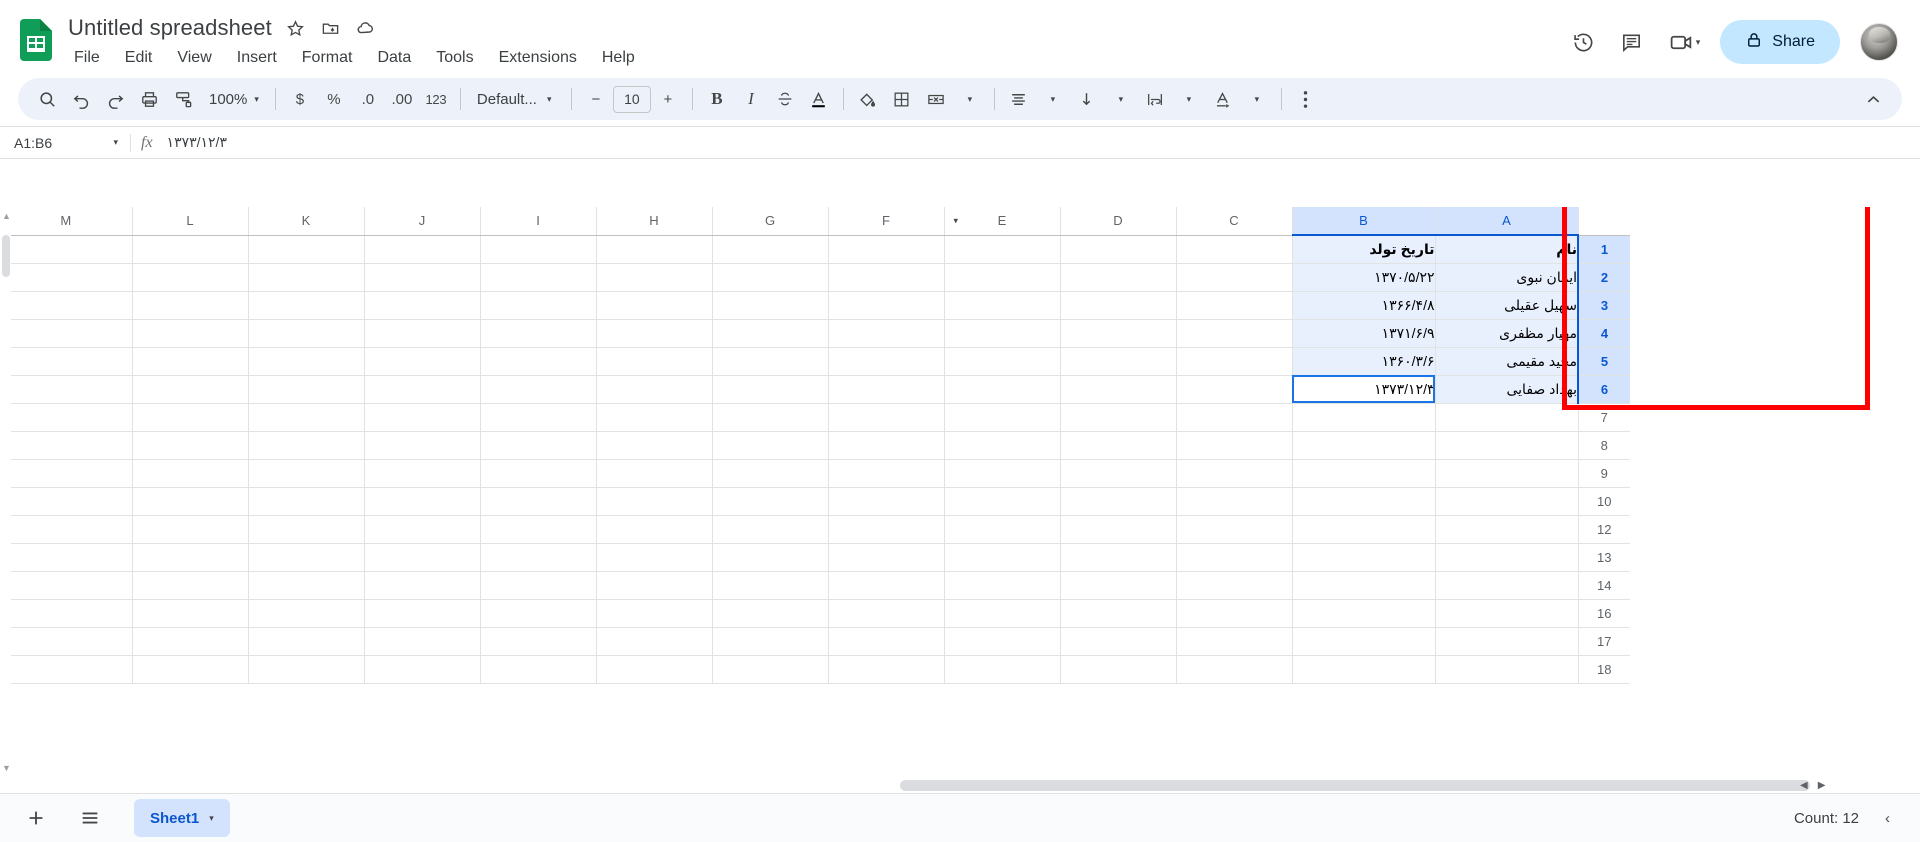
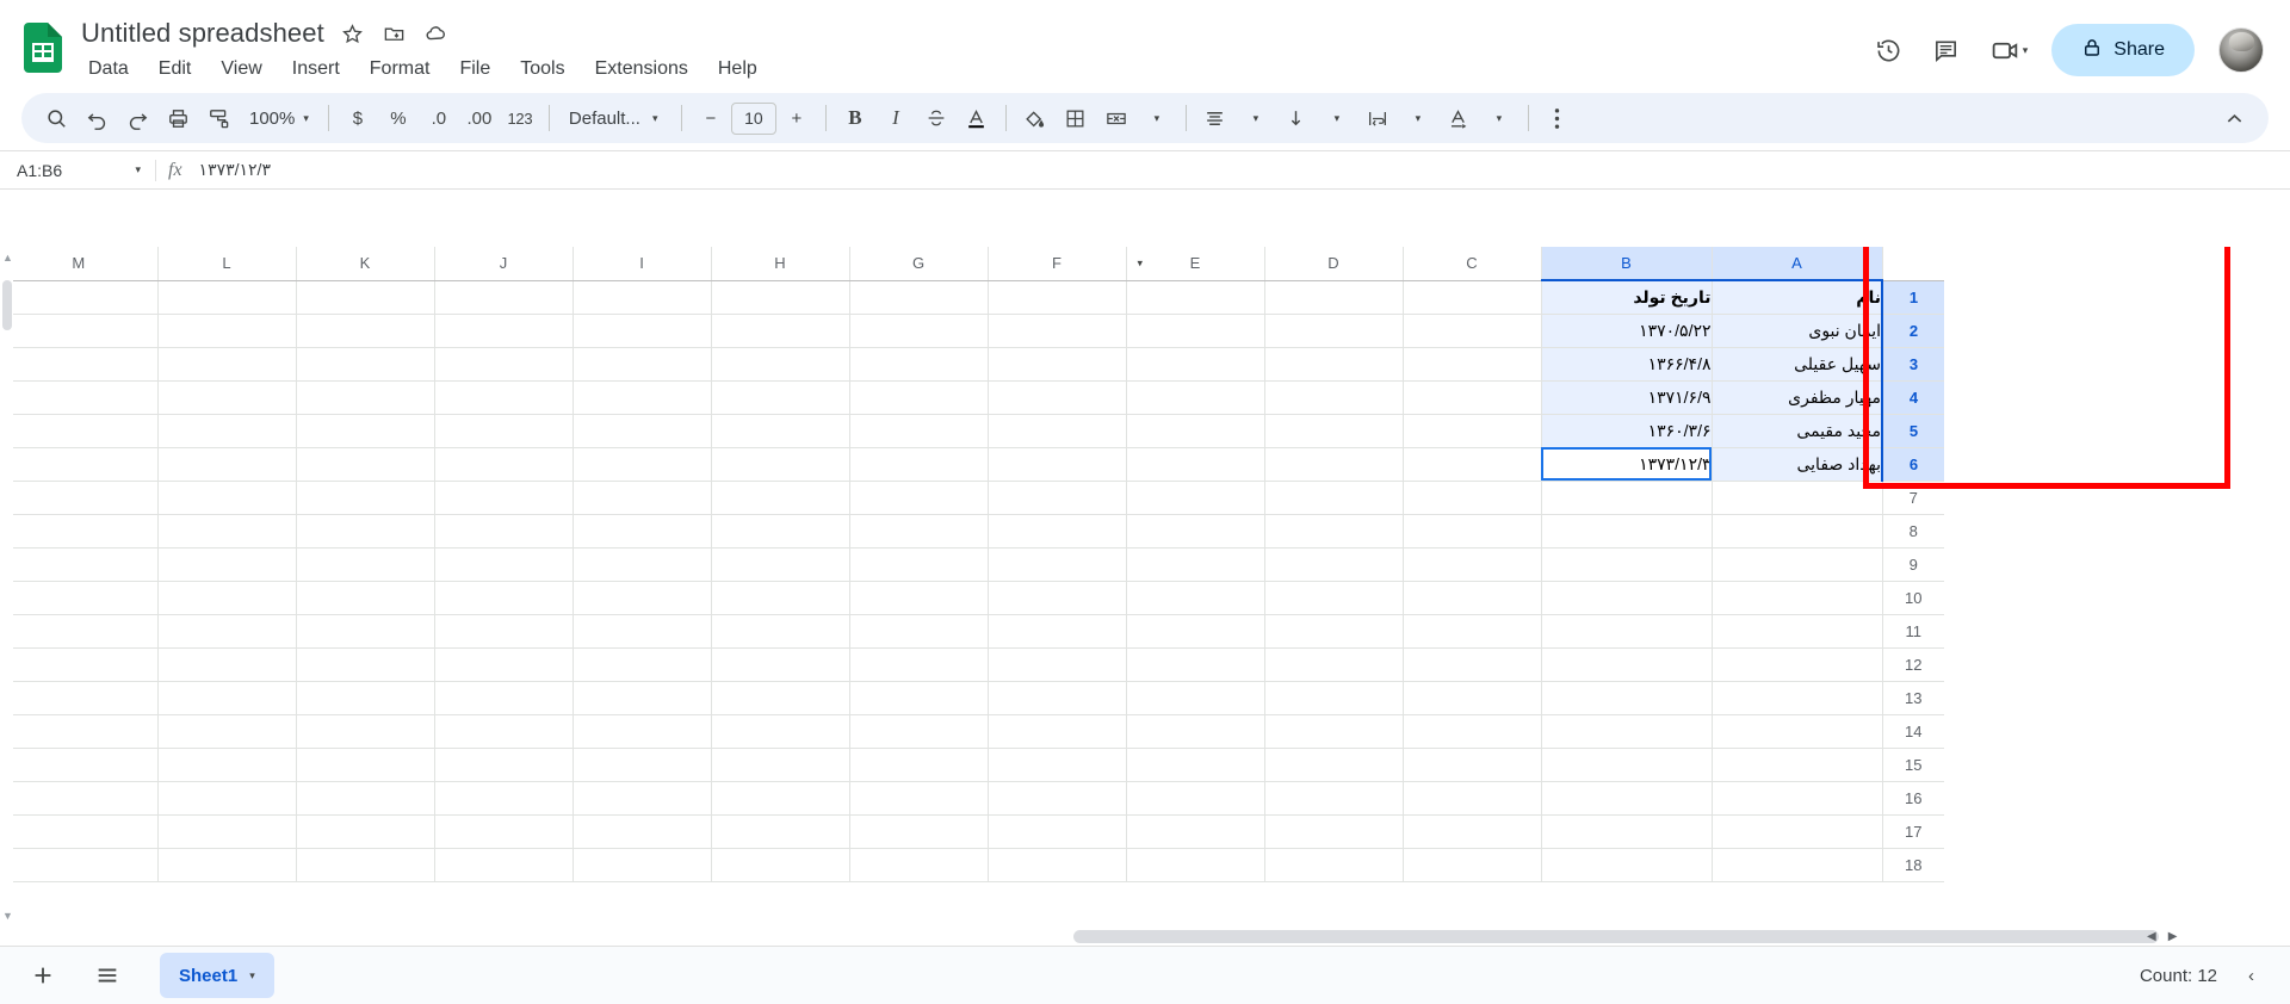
  Untitled spreadsheet
- File
+ Data
  Edit
  View
  Insert
  Format
- Data
+ File
  Tools
  Extensions
  Help
  ▾
  Share
  100%
  ▾
  $
  %
  .0
  .00
  123
  Default...
  ▾
  −
  10
  +
  B
  I
  ▾
  ▾
  ▾
  ▾
  ▾
  A1:B6
  ▾
  fx
  ۱۳۷۳/۱۲/۳
  ▲
  ▼
  M	L	K	J	I	H	G	F	E▾	D	C	B	A
  											تاریخ تولد	نام	1
  											۱۳۷۰/۵/۲۲	ایمان نبوی	2
  											۱۳۶۶/۴/۸	سهیل عقیلی	3
  											۱۳۷۱/۶/۹	مهیار مظفری	4
  											۱۳۶۰/۳/۶	مجید مقیمی	5
  											۱۳۷۳/۱۲/۳	بهداد صفایی	6
  													7
  													8
  													9
  													10
+ 													11
  													12
  													13
  													14
+ 													15
  													16
  													17
  													18
  ◀
  ▶
  Sheet1
  ▾
  Count: 12
  ‹
